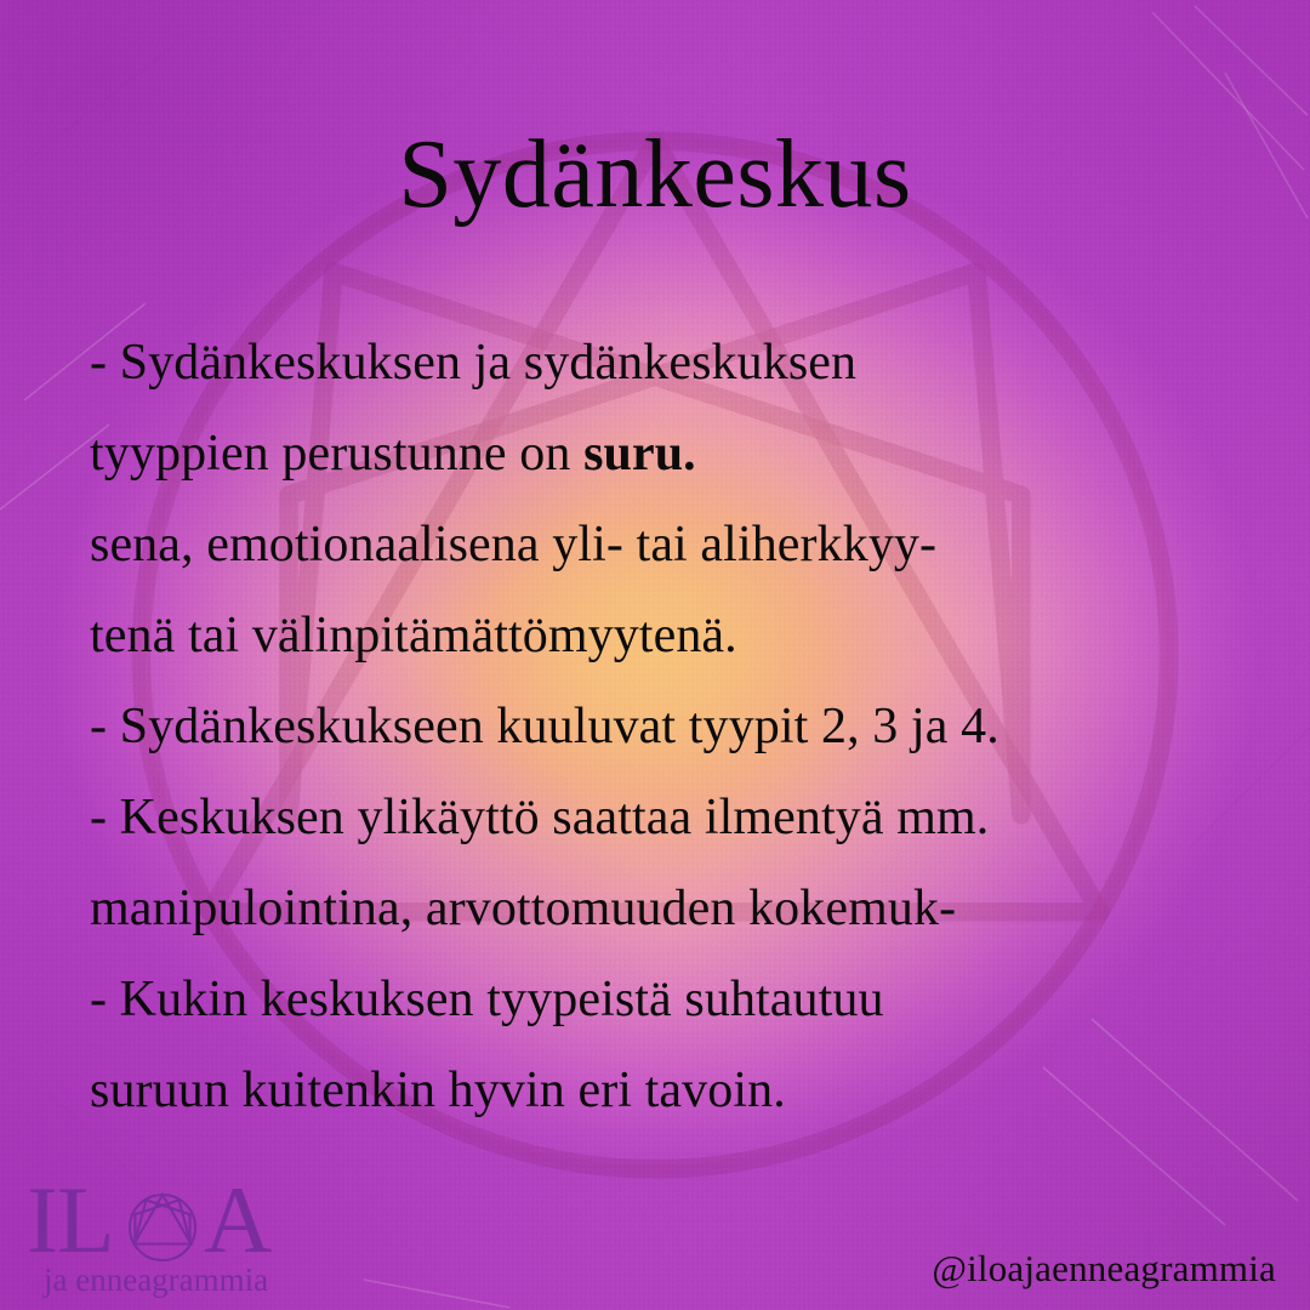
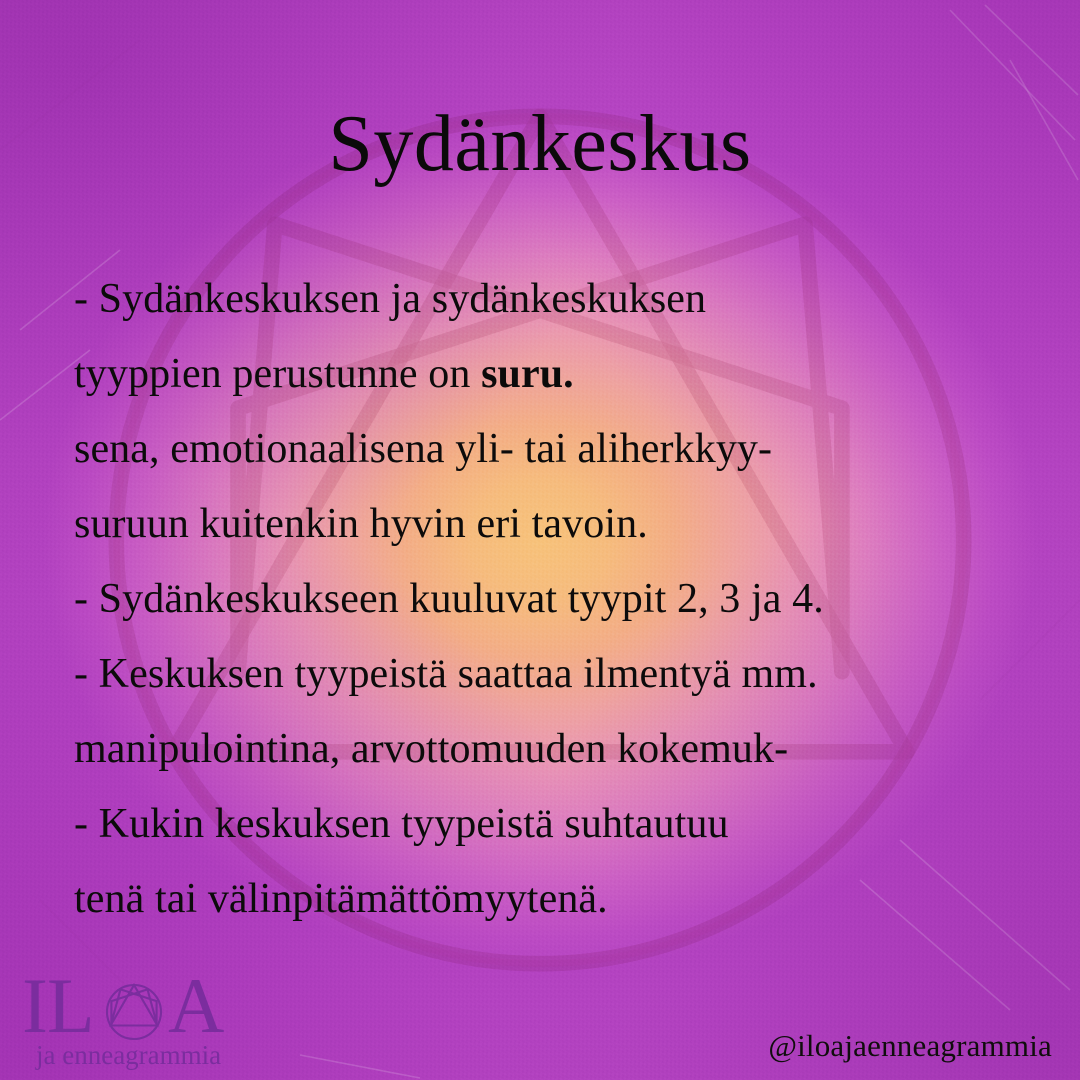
  Sydänkeskus
  - Sydänkeskuksen ja sydänkeskuksen
  tyyppien perustunne on suru.
  sena, emotionaalisena yli- tai aliherkkyy-
- tenä tai välinpitämättömyytenä.
+ suruun kuitenkin hyvin eri tavoin.
  - Sydänkeskukseen kuuluvat tyypit 2, 3 ja 4.
- - Keskuksen ylikäyttö saattaa ilmentyä mm.
+ - Keskuksen tyypeistä saattaa ilmentyä mm.
  manipulointina, arvottomuuden kokemuk-
  - Kukin keskuksen tyypeistä suhtautuu
- suruun kuitenkin hyvin eri tavoin.
+ tenä tai välinpitämättömyytenä.
  IL
  A
  ja enneagrammia
  @iloajaenneagrammia
